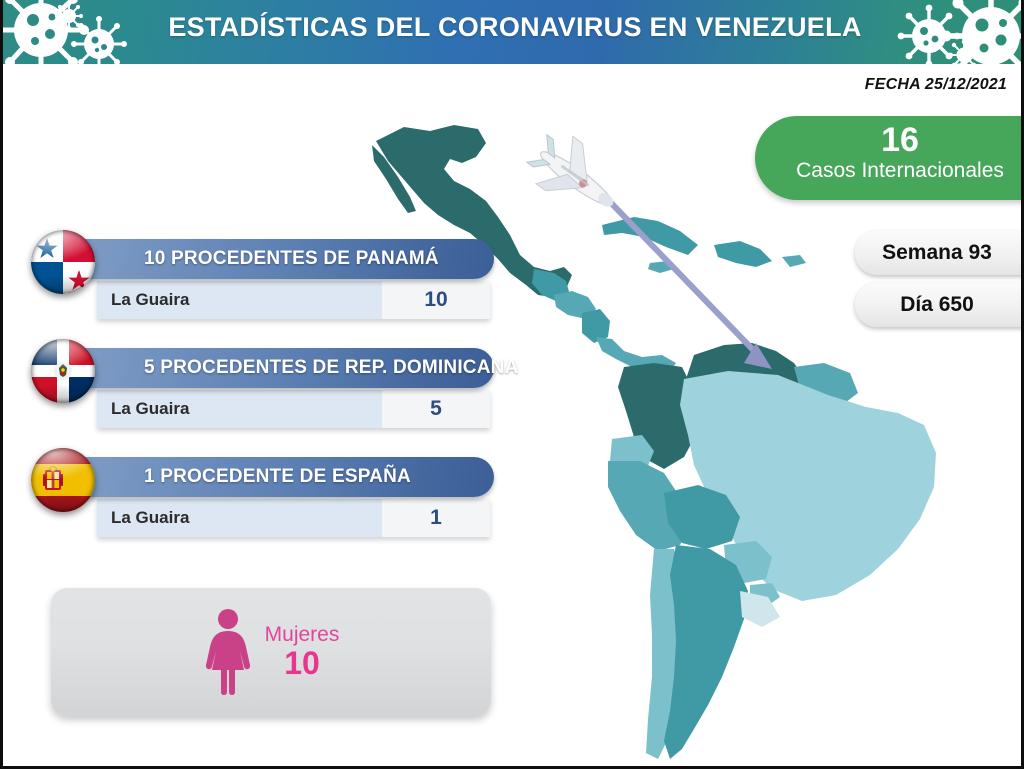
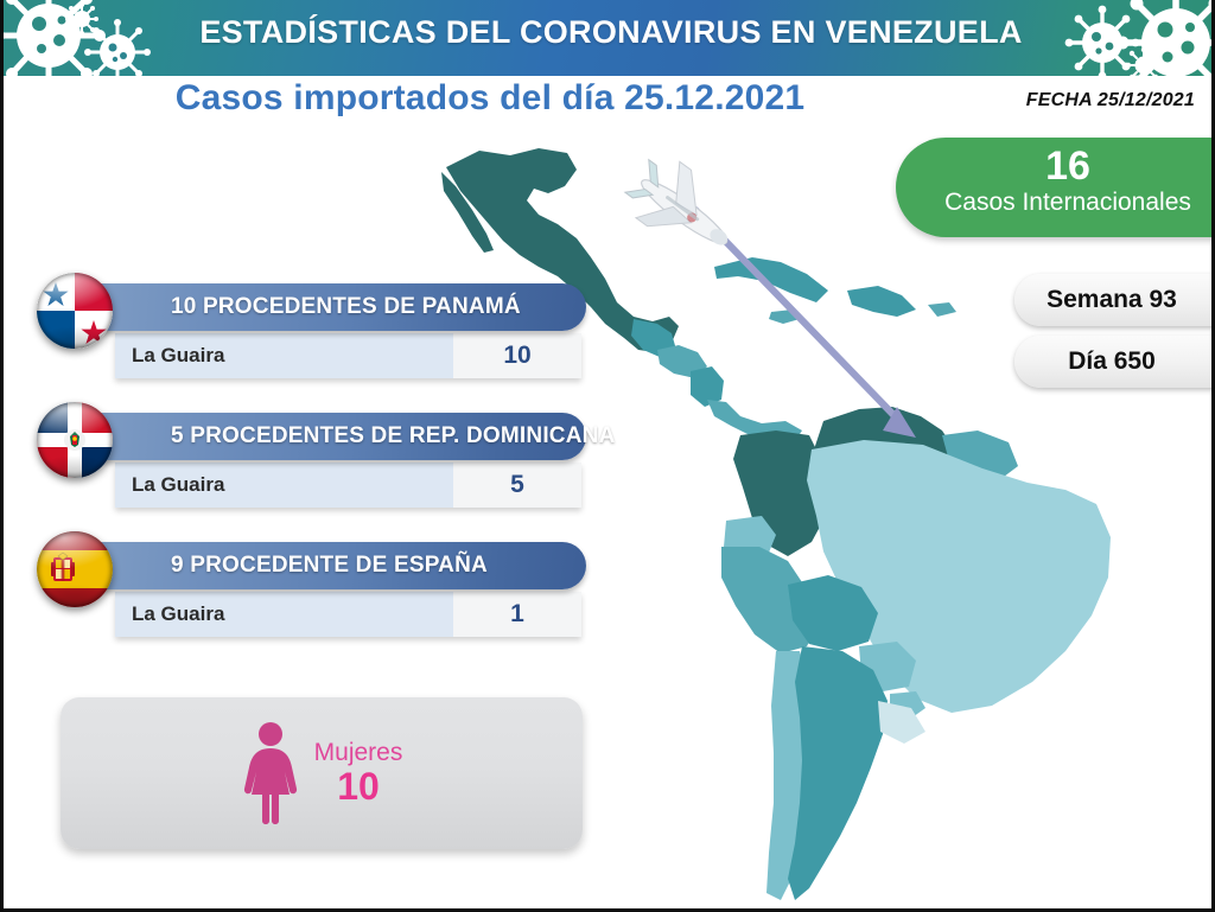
  ESTADÍSTICAS DEL CORONAVIRUS EN VENEZUELA
+ Casos importados del día 25.12.2021
  FECHA 25/12/2021
  16
  Casos Internacionales
  Semana 93
  Día 650
  10 PROCEDENTES DE PANAMÁ
  La Guaira
  10
  5 PROCEDENTES DE REP. DOMINICANA
  La Guaira
  5
- 1 PROCEDENTE DE ESPAÑA
+ 9 PROCEDENTE DE ESPAÑA
  La Guaira
  1
  Mujeres
  10
